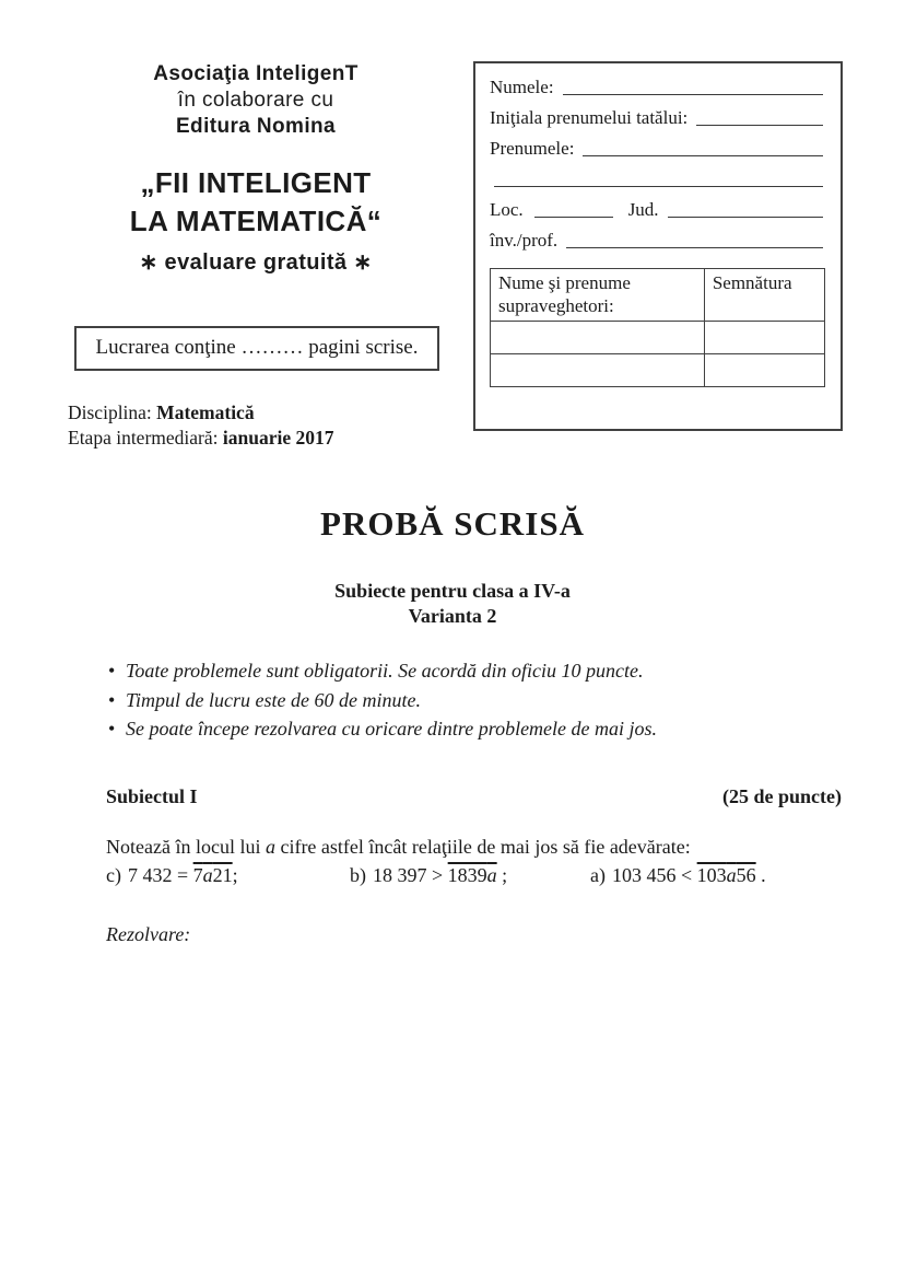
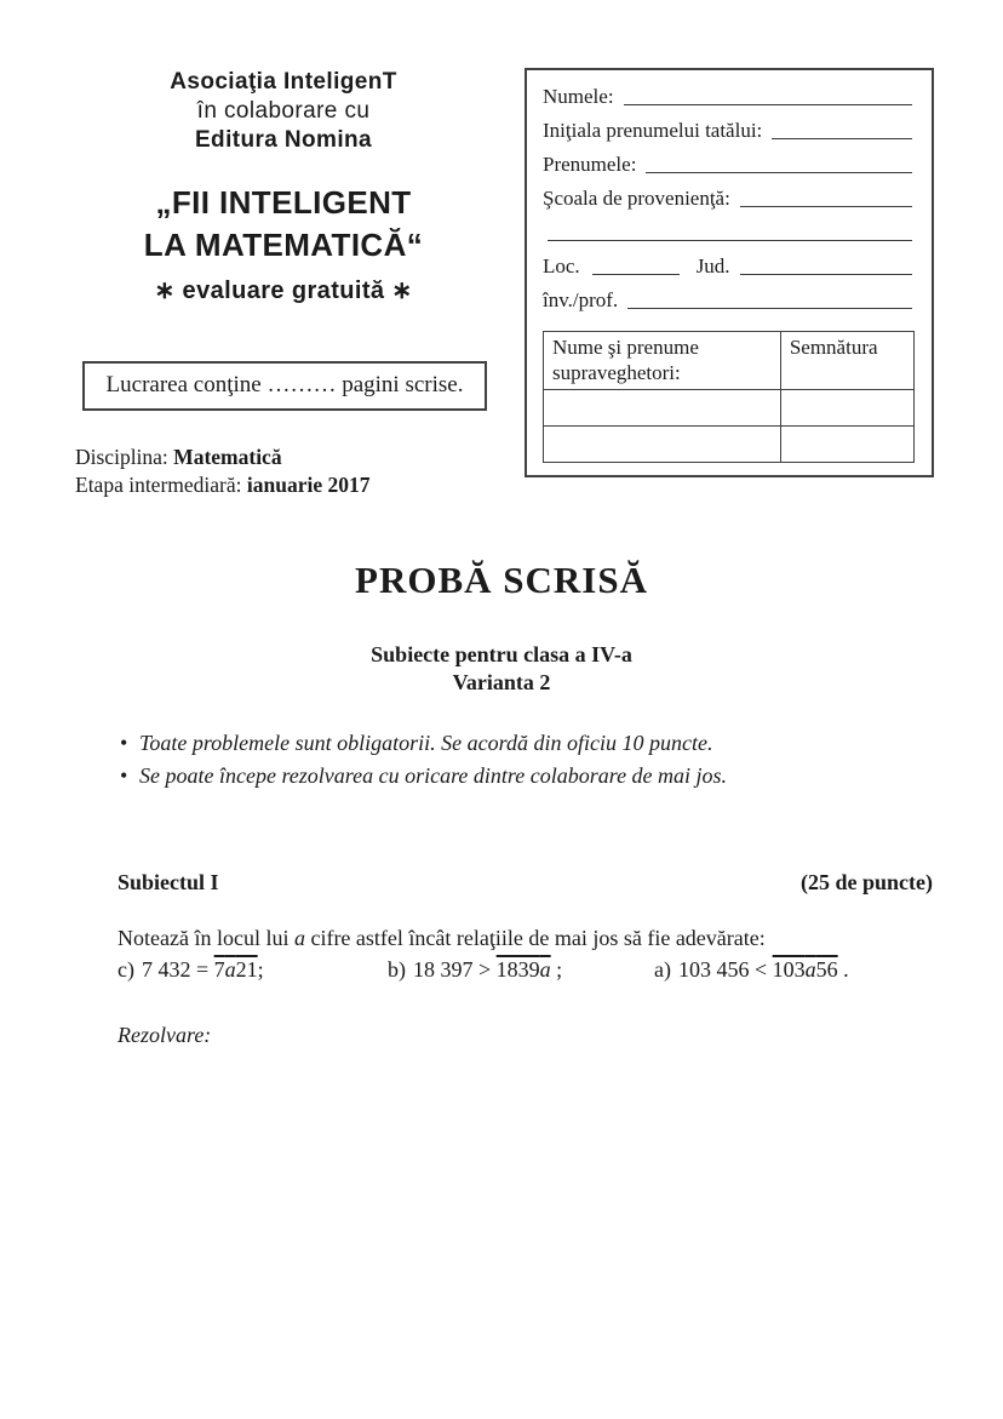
  Asociaţia InteligenT
  în colaborare cu
  Editura Nomina
  „FII INTELIGENT
  LA MATEMATICĂ“
  ∗ evaluare gratuită ∗
  Numele:
  Iniţiala prenumelui tatălui:
  Prenumele:
+ Şcoala de provenienţă:
  Loc.
  Jud.
  înv./prof.
  Nume şi prenume supraveghetori:	Semnătura
  Lucrarea conţine ……… pagini scrise.
  Disciplina: Matematică
  Etapa intermediară: ianuarie 2017
  PROBĂ SCRISĂ
  Subiecte pentru clasa a IV-a
  Varianta 2
  Toate problemele sunt obligatorii. Se acordă din oficiu 10 puncte.
- Timpul de lucru este de 60 de minute.
- Se poate începe rezolvarea cu oricare dintre problemele de mai jos.
+ Se poate începe rezolvarea cu oricare dintre colaborare de mai jos.
  Subiectul I
  (25 de puncte)
  Notează în locul lui a cifre astfel încât relaţiile de mai jos să fie adevărate:
  c) 7 432 = 7a21;
  b) 18 397 > 1839a ;
  a) 103 456 < 103a56 .
  Rezolvare:
